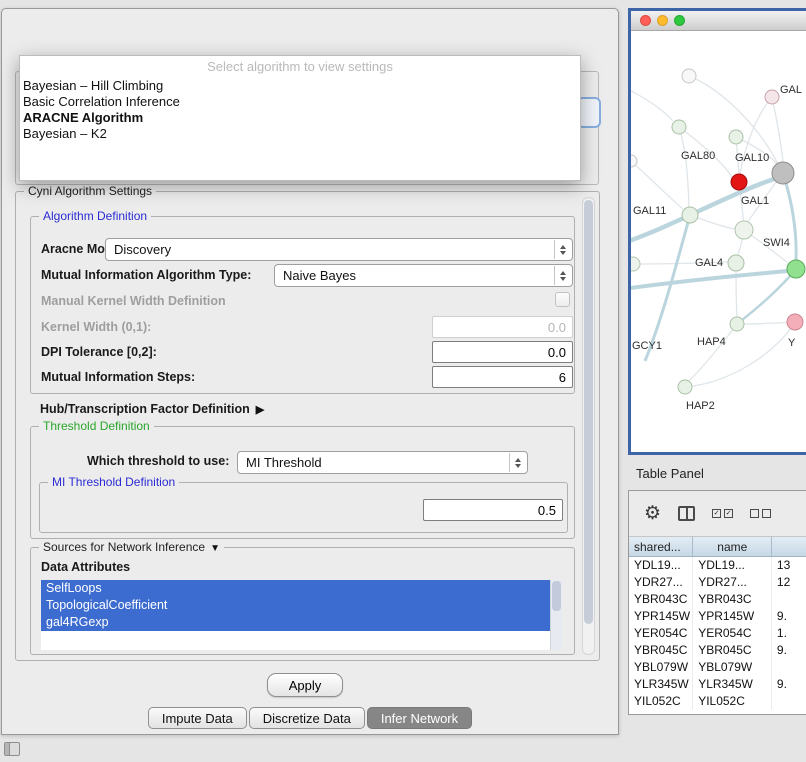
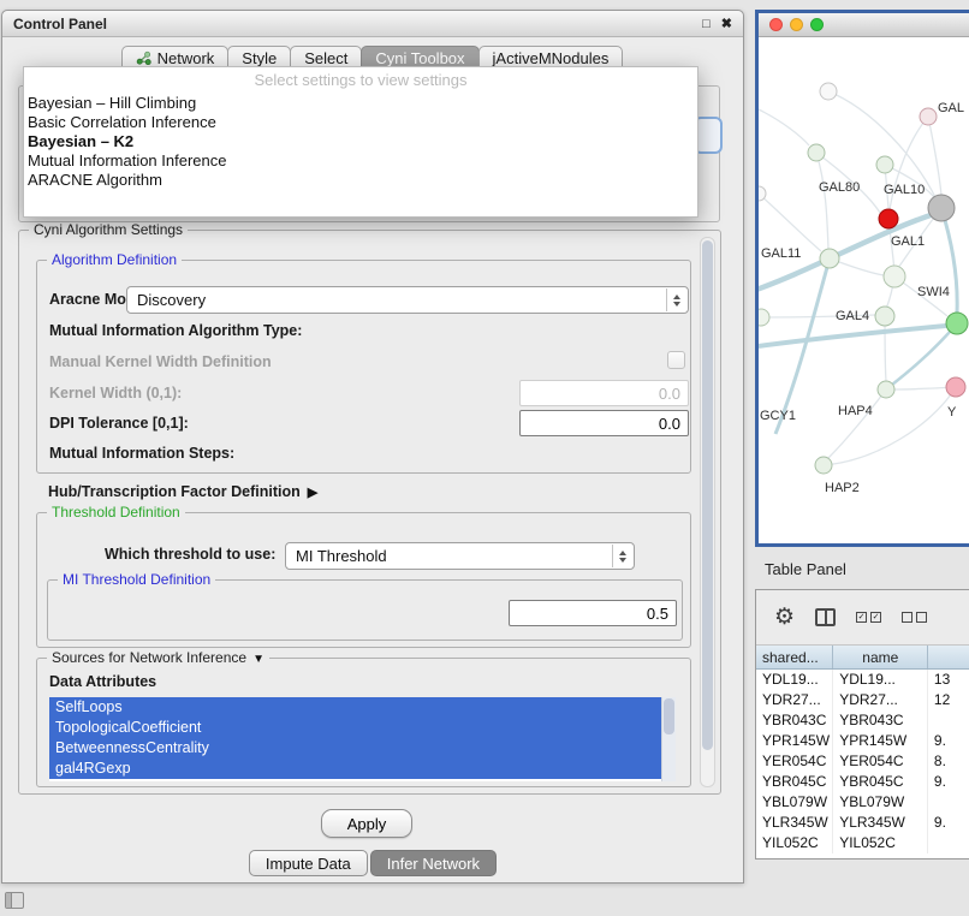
+ Control Panel
+ □
+ ✖
+ Network
+ Style
+ Select
+ Cyni Toolbox
+ jActiveMNodules
  Cyni Algorithm Settings
  Algorithm Definition
  Aracne Mo
  Discovery
  Mutual Information Algorithm Type:
- Naive Bayes
  Manual Kernel Width Definition
  Kernel Width (0,1):
  0.0
- DPI Tolerance [0,2]:
+ DPI Tolerance [0,1]:
  0.0
  Mutual Information Steps:
- 6
  Hub/Transcription Factor Definition
  ▶
  Threshold Definition
  Which threshold to use:
  MI Threshold
  MI Threshold Definition
  0.5
  Sources for Network Inference ▼
  Data Attributes
  SelfLoops
  TopologicalCoefficient
+ BetweennessCentrality
  gal4RGexp
  Apply
  Impute Data
- Discretize Data
  Infer Network
- Select algorithm to view settings
+ Select settings to view settings
  Bayesian – Hill Climbing
  Basic Correlation Inference
- ARACNE Algorithm
+ Bayesian – K2
+ Mutual Information Inference
- Bayesian – K2
+ ARACNE Algorithm
  GAL
  GAL80
  GAL10
  GAL11
  GAL1
  SWI4
  GAL4
  GCY1
  HAP4
  Y
  HAP2
  Table Panel
  ⚙
  shared...
  name
  YDL19...
  YDL19...
  13
  YDR27...
  YDR27...
  12
  YBR043C
  YBR043C
  YPR145W
  YPR145W
  9.
  YER054C
  YER054C
- 1.
+ 8.
  YBR045C
  YBR045C
  9.
  YBL079W
  YBL079W
  YLR345W
  YLR345W
  9.
  YIL052C
  YIL052C
